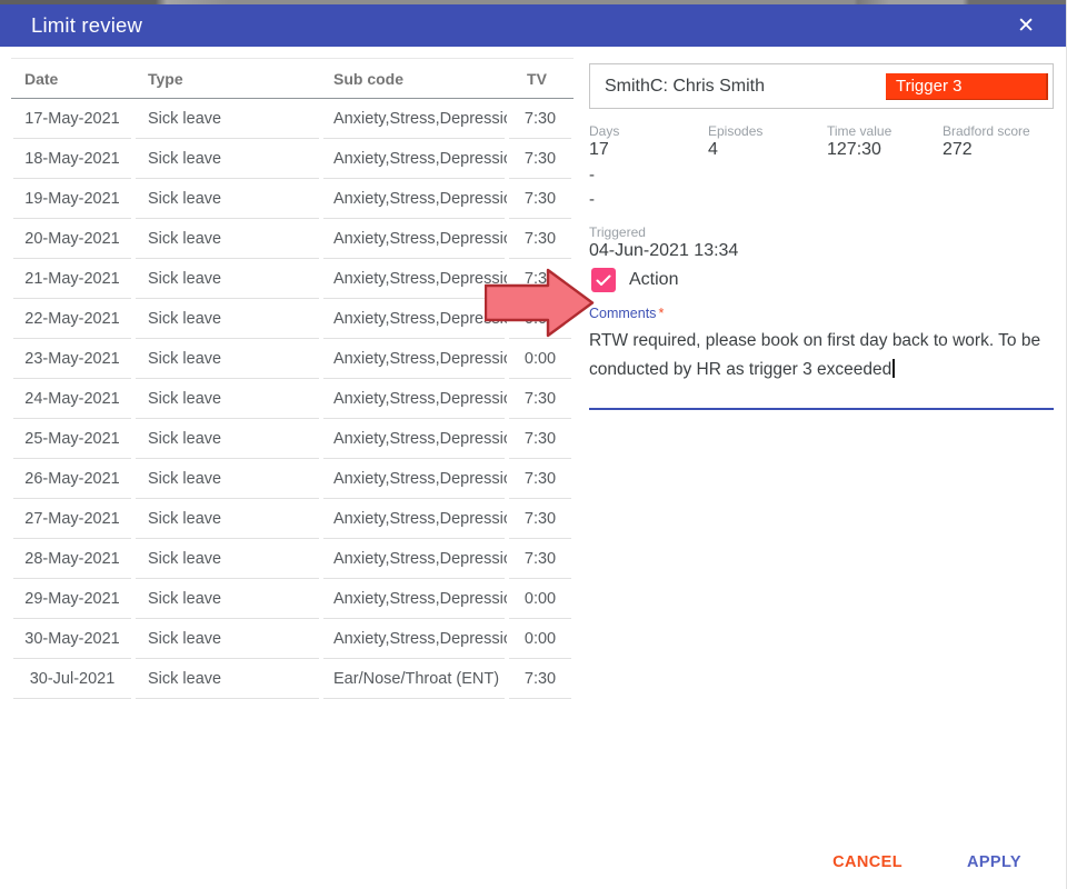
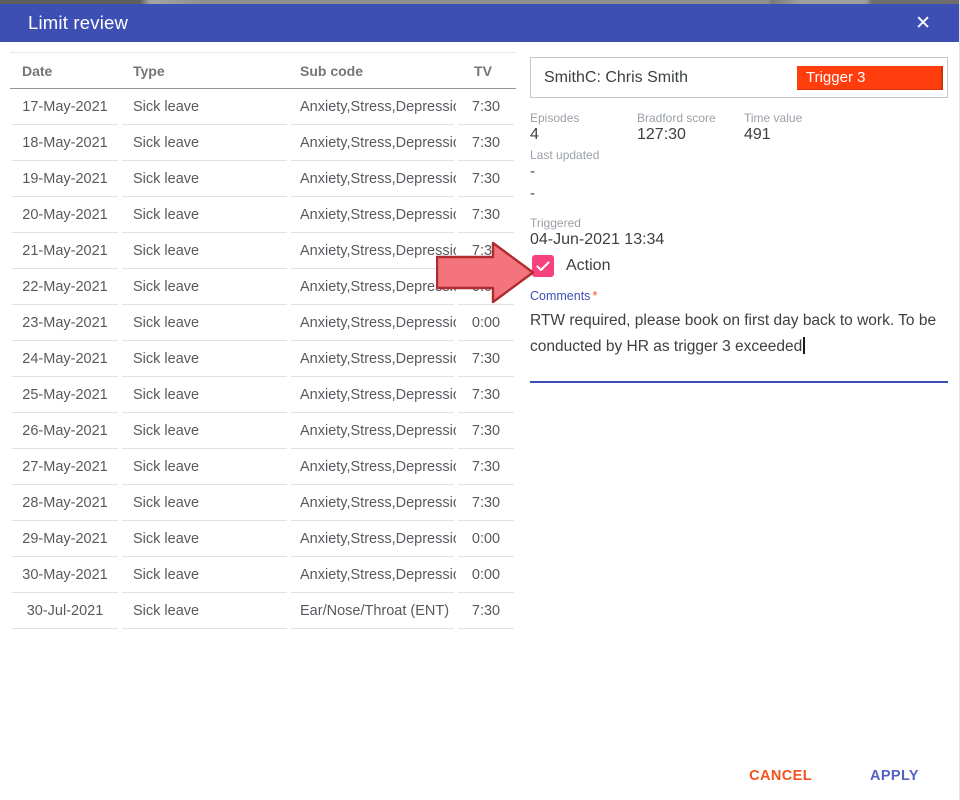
  Limit review
  ✕
  Date	Type	Sub code	TV
  17-May-2021	Sick leave	Anxiety,Stress,Depressi	7:30
  18-May-2021	Sick leave	Anxiety,Stress,Depressi	7:30
  19-May-2021	Sick leave	Anxiety,Stress,Depressi	7:30
  20-May-2021	Sick leave	Anxiety,Stress,Depressi	7:30
  21-May-2021	Sick leave	Anxiety,Stress,Depressi	7:3
  22-May-2021	Sick leave	Anxiety,Stress,Depre
  23-May-2021	Sick leave	Anxiety,Stress,Depressi	0:00
  24-May-2021	Sick leave	Anxiety,Stress,Depressi	7:30
  25-May-2021	Sick leave	Anxiety,Stress,Depressi	7:30
  26-May-2021	Sick leave	Anxiety,Stress,Depressi	7:30
  27-May-2021	Sick leave	Anxiety,Stress,Depressi	7:30
  28-May-2021	Sick leave	Anxiety,Stress,Depressi	7:30
  29-May-2021	Sick leave	Anxiety,Stress,Depressi	0:00
  30-May-2021	Sick leave	Anxiety,Stress,Depressi	0:00
  30-Jul-2021	Sick leave	Ear/Nose/Throat (ENT)	7:30
  SmithC: Chris Smith
  Trigger 3
- Days
- 17
  Episodes
  4
- Time value
+ Bradford score
  127:30
- Bradford score
+ Time value
- 272
+ 491
+ Last updated
  -
  -
  Triggered
  04-Jun-2021 13:34
  Action
  Comments *
  RTW required, please book on first day back to work. To be conducted by HR as trigger 3 exceeded
  CANCEL
  APPLY
